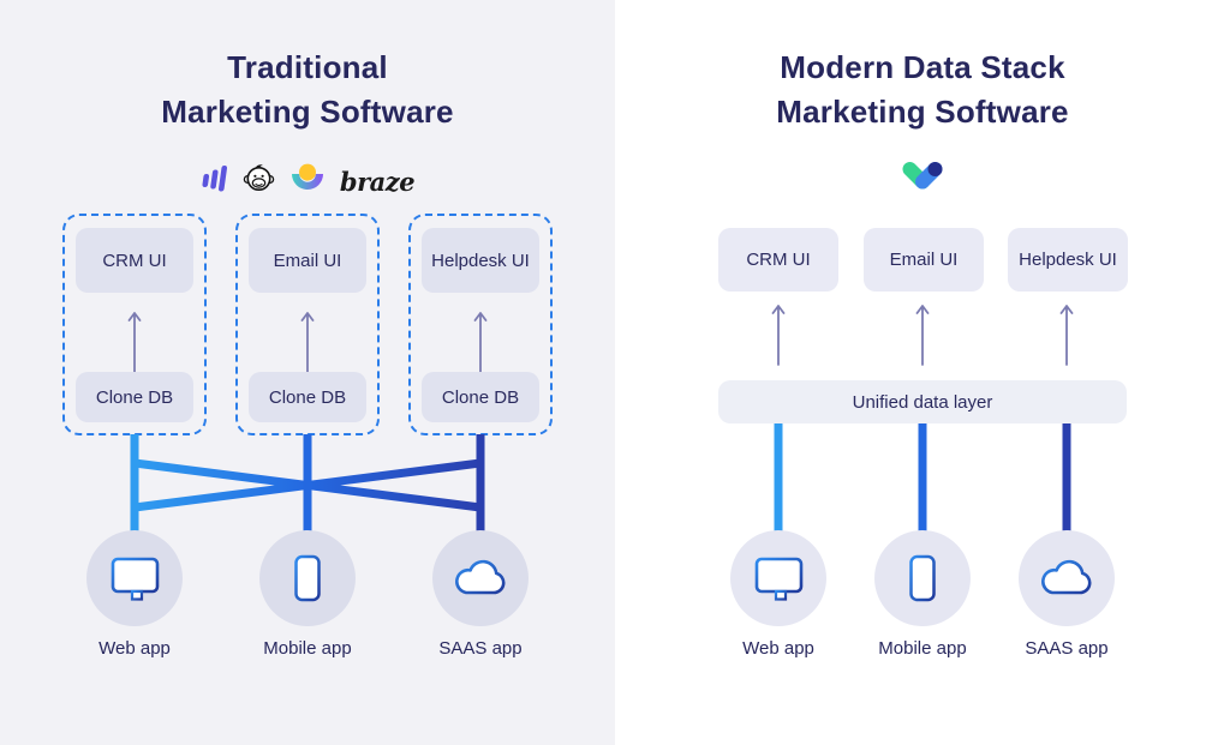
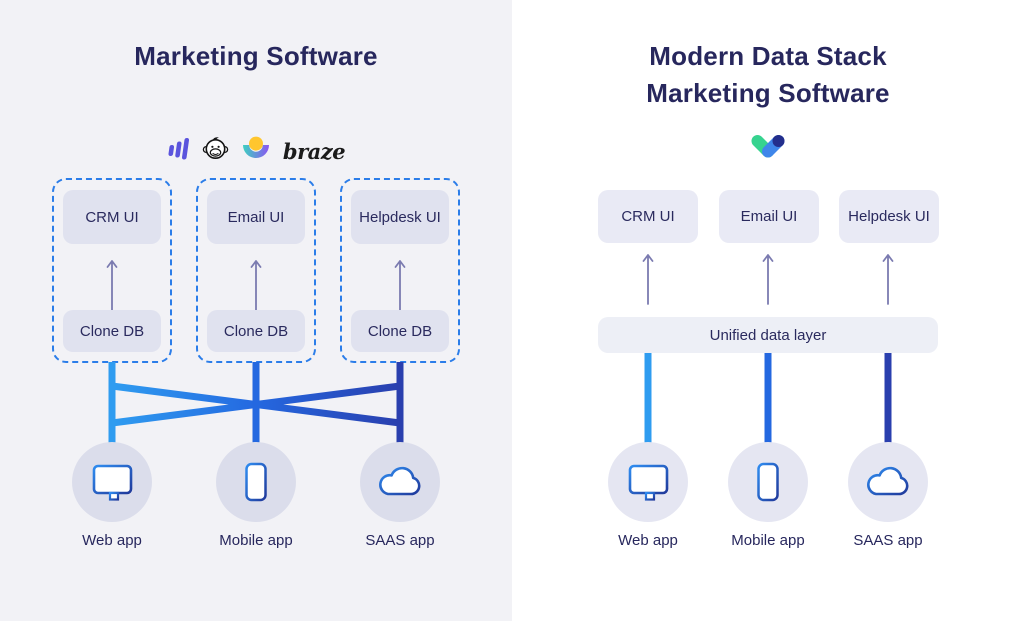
- Traditional
  Marketing Software
  braze
  CRM UI
  Clone DB
  Email UI
  Clone DB
  Helpdesk UI
  Clone DB
  Web app
  Mobile app
  SAAS app
  Modern Data Stack
  Marketing Software
  CRM UI
  Email UI
  Helpdesk UI
  Unified data layer
  Web app
  Mobile app
  SAAS app
